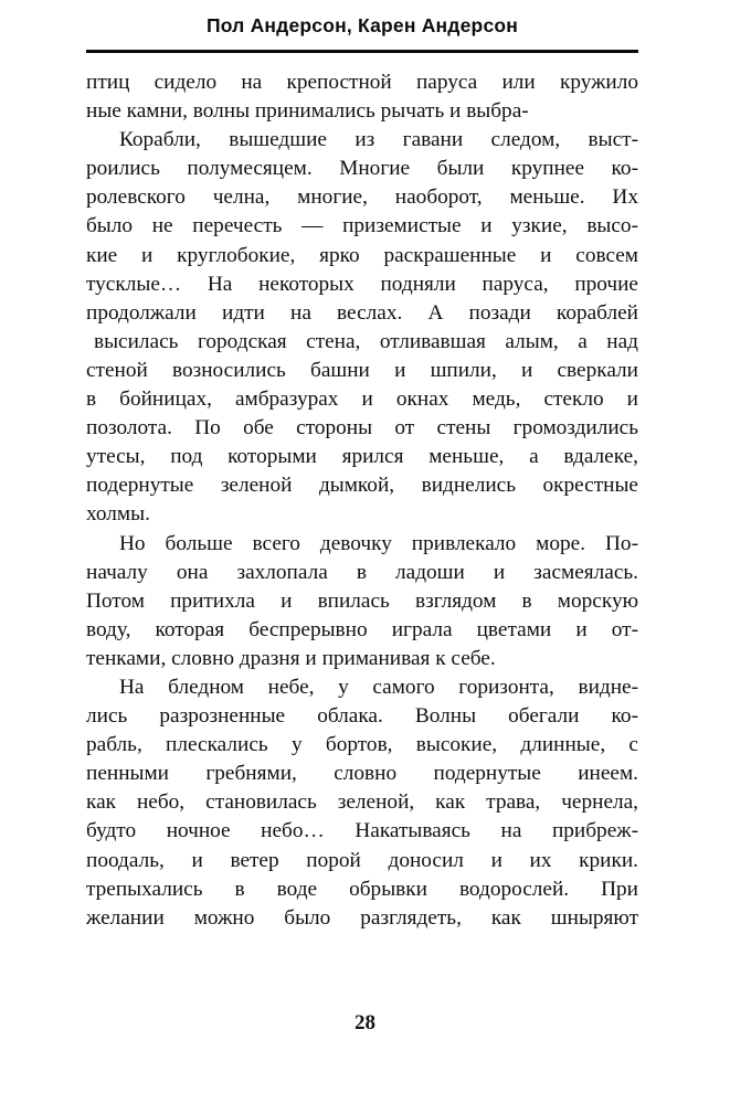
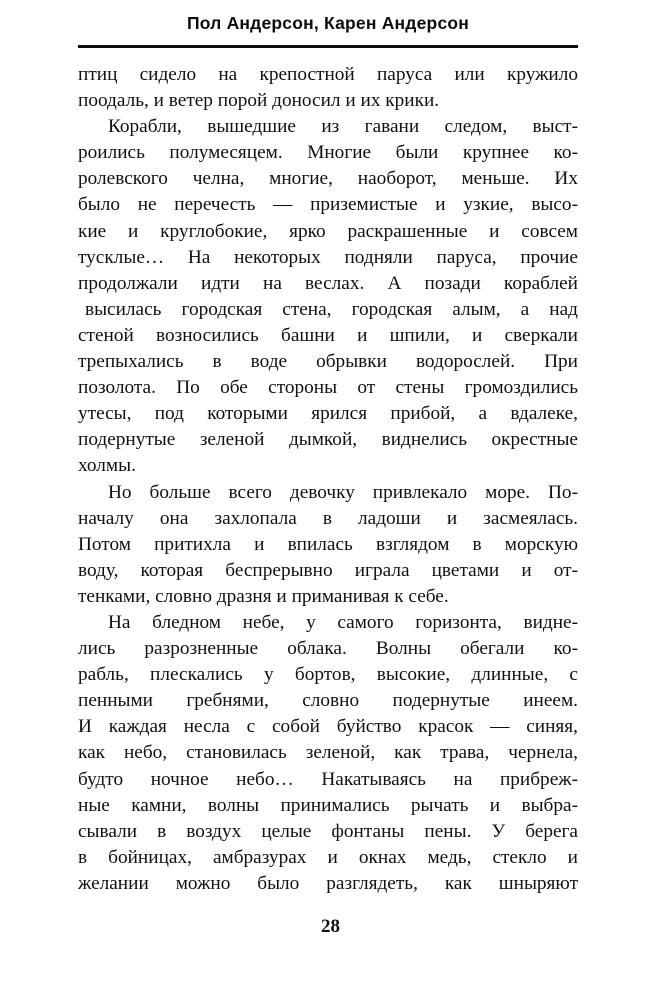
  Пол Андерсон, Карен Андерсон
  птиц сидело на крепостной паруса или кружило
- ные камни, волны принимались рычать и выбра-
+ поодаль, и ветер порой доносил и их крики.
  Корабли, вышедшие из гавани следом, выст-
  роились полумесяцем. Многие были крупнее ко-
  ролевского челна, многие, наоборот, меньше. Их
  было не перечесть — приземистые и узкие, высо-
  кие и круглобокие, ярко раскрашенные и совсем
  тусклые… На некоторых подняли паруса, прочие
  продолжали идти на веслах. А позади кораблей
- высилась городская стена, отливавшая алым, а над
+ высилась городская стена, городская алым, а над
  стеной возносились башни и шпили, и сверкали
- в бойницах, амбразурах и окнах медь, стекло и
+ трепыхались в воде обрывки водорослей. При
  позолота. По обе стороны от стены громоздились
- утесы, под которыми ярился меньше, а вдалеке,
+ утесы, под которыми ярился прибой, а вдалеке,
  подернутые зеленой дымкой, виднелись окрестные
  холмы.
  Но больше всего девочку привлекало море. По-
  началу она захлопала в ладоши и засмеялась.
  Потом притихла и впилась взглядом в морскую
  воду, которая беспрерывно играла цветами и от-
  тенками, словно дразня и приманивая к себе.
  На бледном небе, у самого горизонта, видне-
  лись разрозненные облака. Волны обегали ко-
  рабль, плескались у бортов, высокие, длинные, с
  пенными гребнями, словно подернутые инеем.
+ И каждая несла с собой буйство красок — синяя,
  как небо, становилась зеленой, как трава, чернела,
  будто ночное небо… Накатываясь на прибреж-
- поодаль, и ветер порой доносил и их крики.
+ ные камни, волны принимались рычать и выбра-
+ сывали в воздух целые фонтаны пены. У берега
- трепыхались в воде обрывки водорослей. При
+ в бойницах, амбразурах и окнах медь, стекло и
  желании можно было разглядеть, как шныряют
  28
